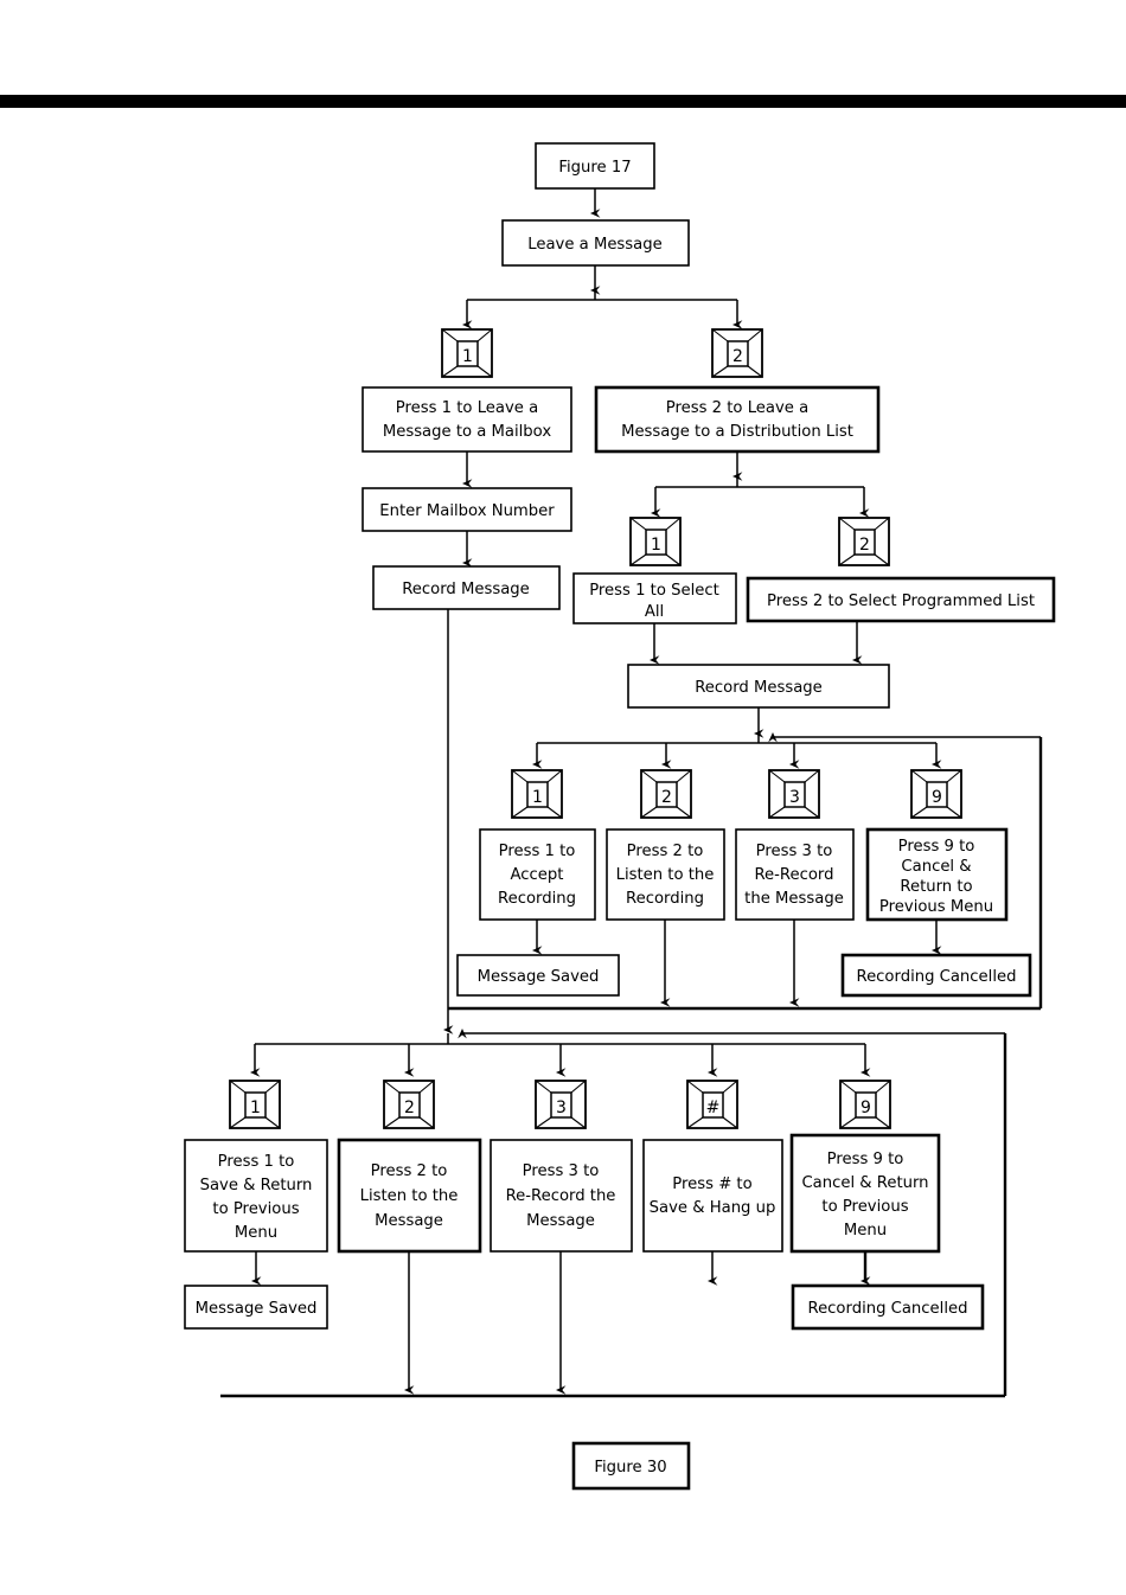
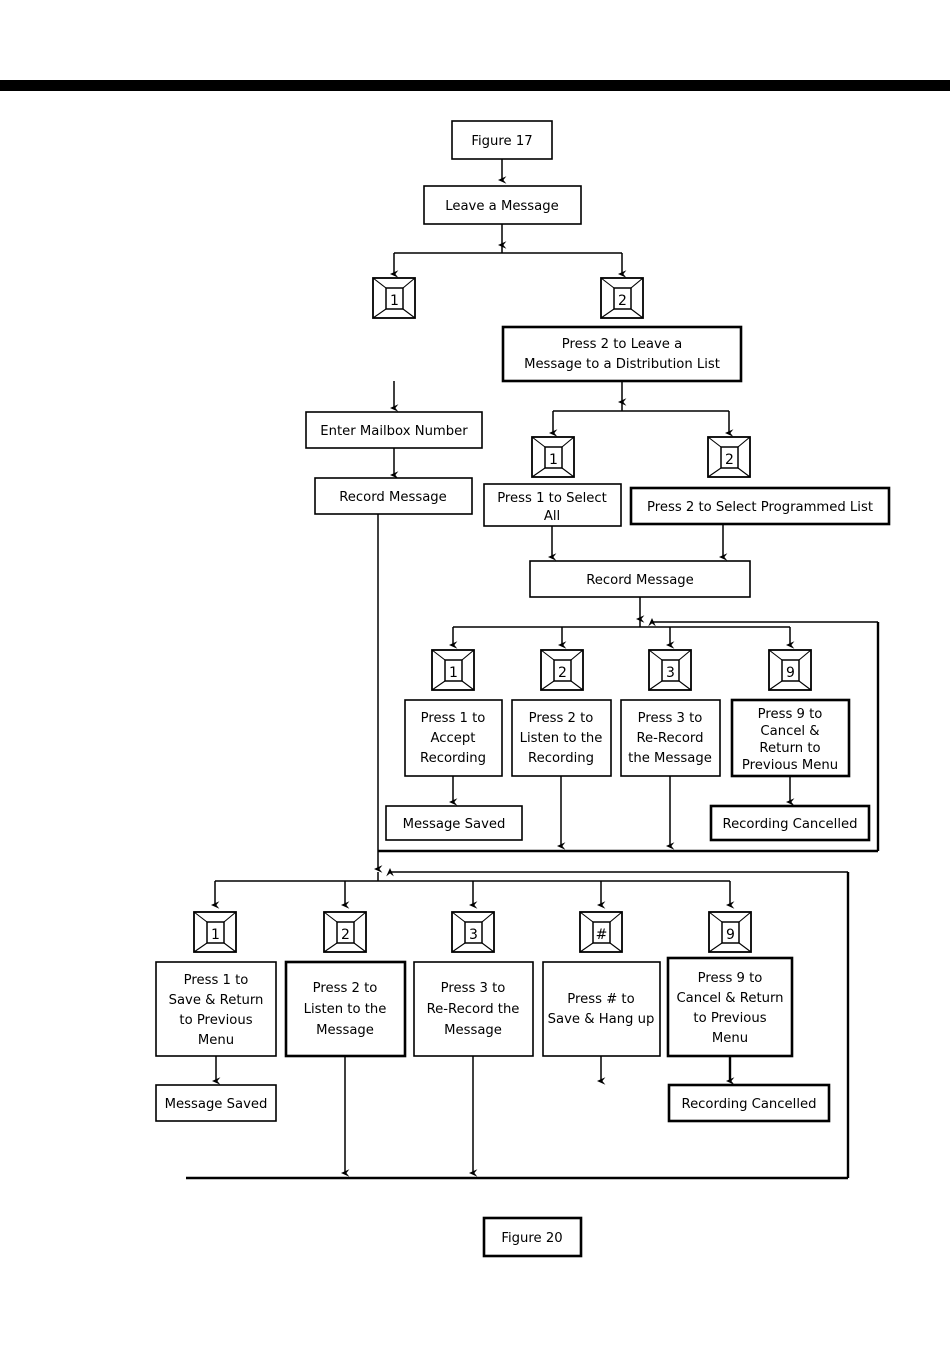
  Figure 17
  Leave a Message
  1
  2
- Press 1 to Leave a
- Message to a Mailbox
  Press 2 to Leave a
  Message to a Distribution List
  Enter Mailbox Number
  Record Message
  1
  2
  Press 1 to Select
  All
  Press 2 to Select Programmed List
  Record Message
  1
  2
  3
  9
  Press 1 to
  Accept
  Recording
  Press 2 to
  Listen to the
  Recording
  Press 3 to
  Re-Record
  the Message
  Press 9 to
  Cancel &
  Return to
  Previous Menu
  Message Saved
  Recording Cancelled
  1
  2
  3
  #
  9
  Press 1 to
  Save & Return
  to Previous
  Menu
  Press 2 to
  Listen to the
  Message
  Press 3 to
  Re-Record the
  Message
  Press # to
  Save & Hang up
  Press 9 to
  Cancel & Return
  to Previous
  Menu
  Message Saved
  Recording Cancelled
- Figure 30
+ Figure 20
